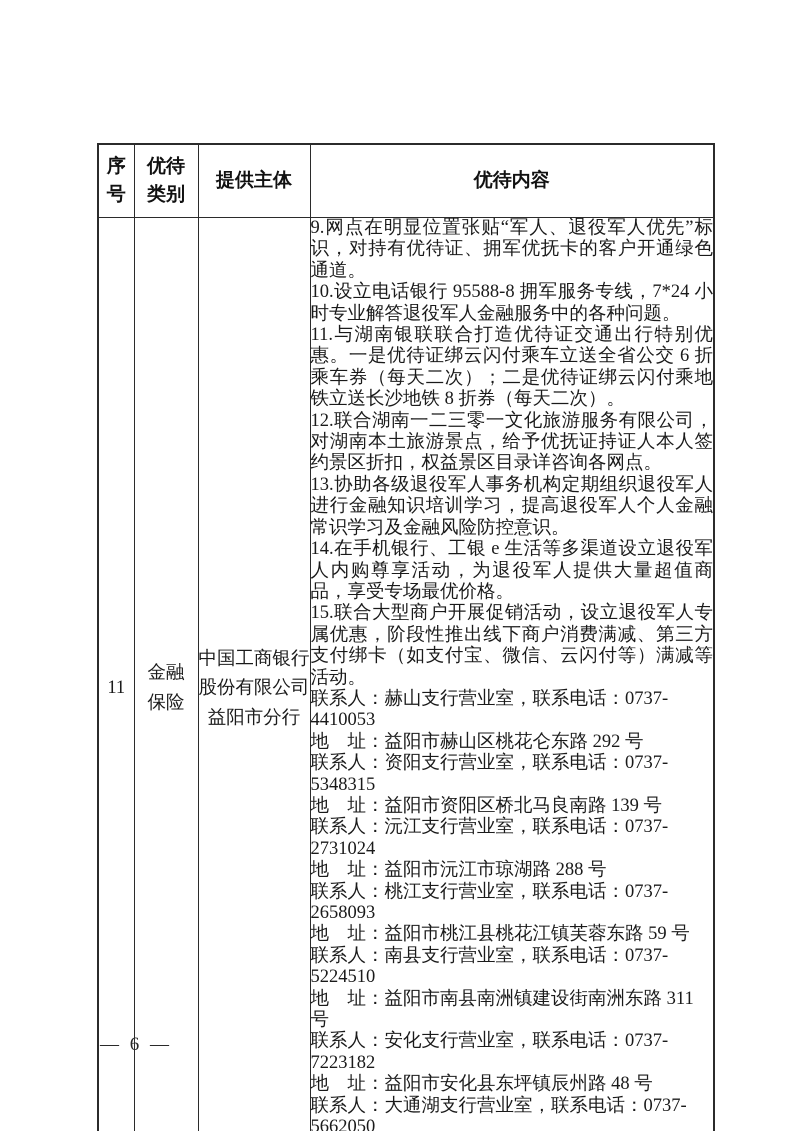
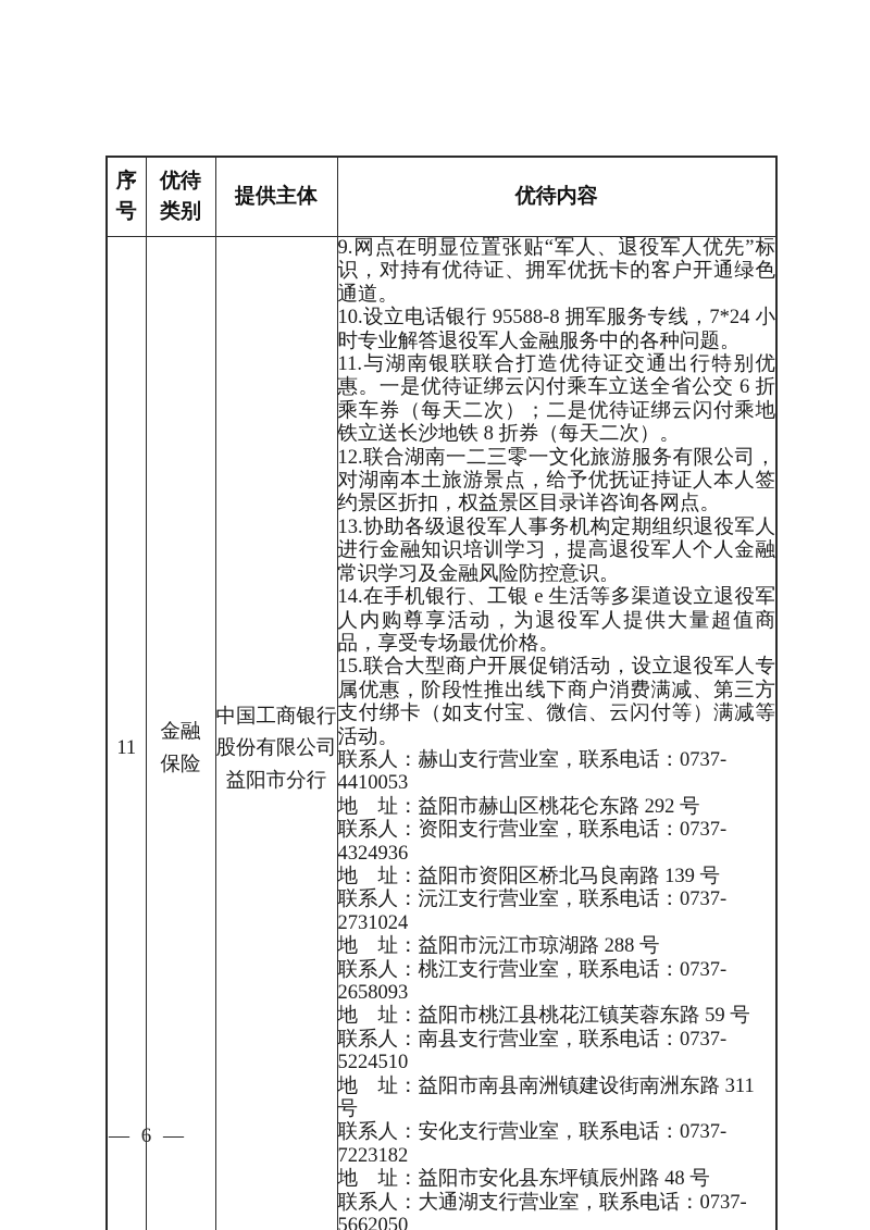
  序 号	优待 类别	提供主体	优待内容
- 11	金融 保险	中国工商银行 股份有限公司 益阳市分行	9.网点在明显位置张贴“军人、退役军人优先”标识，对持有优待证、拥军优抚卡的客户开通绿色通道。10.设立电话银行 95588-8 拥军服务专线，7*24 小时专业解答退役军人金融服务中的各种问题。11.与湖南银联联合打造优待证交通出行特别优惠。一是优待证绑云闪付乘车立送全省公交 6 折乘车券（每天二次）；二是优待证绑云闪付乘地铁立送长沙地铁 8 折券（每天二次）。12.联合湖南一二三零一文化旅游服务有限公司，对湖南本土旅游景点，给予优抚证持证人本人签约景区折扣，权益景区目录详咨询各网点。13.协助各级退役军人事务机构定期组织退役军人进行金融知识培训学习，提高退役军人个人金融常识学习及金融风险防控意识。14.在手机银行、工银 e 生活等多渠道设立退役军人内购尊享活动，为退役军人提供大量超值商品，享受专场最优价格。15.联合大型商户开展促销活动，设立退役军人专属优惠，阶段性推出线下商户消费满减、第三方支付绑卡（如支付宝、微信、云闪付等）满减等活动。联系人：赫山支行营业室，联系电话：0737-4410053地 址：益阳市赫山区桃花仑东路 292 号联系人：资阳支行营业室，联系电话：0737-5348315地 址：益阳市资阳区桥北马良南路 139 号联系人：沅江支行营业室，联系电话：0737-2731024地 址：益阳市沅江市琼湖路 288 号联系人：桃江支行营业室，联系电话：0737-2658093地 址：益阳市桃江县桃花江镇芙蓉东路 59 号联系人：南县支行营业室，联系电话：0737-5224510地 址：益阳市南县南洲镇建设街南洲东路 311 号联系人：安化支行营业室，联系电话：0737-7223182地 址：益阳市安化县东坪镇辰州路 48 号联系人：大通湖支行营业室，联系电话：0737-5662050
+ 11	金融 保险	中国工商银行 股份有限公司 益阳市分行	9.网点在明显位置张贴“军人、退役军人优先”标识，对持有优待证、拥军优抚卡的客户开通绿色通道。10.设立电话银行 95588-8 拥军服务专线，7*24 小时专业解答退役军人金融服务中的各种问题。11.与湖南银联联合打造优待证交通出行特别优惠。一是优待证绑云闪付乘车立送全省公交 6 折乘车券（每天二次）；二是优待证绑云闪付乘地铁立送长沙地铁 8 折券（每天二次）。12.联合湖南一二三零一文化旅游服务有限公司，对湖南本土旅游景点，给予优抚证持证人本人签约景区折扣，权益景区目录详咨询各网点。13.协助各级退役军人事务机构定期组织退役军人进行金融知识培训学习，提高退役军人个人金融常识学习及金融风险防控意识。14.在手机银行、工银 e 生活等多渠道设立退役军人内购尊享活动，为退役军人提供大量超值商品，享受专场最优价格。15.联合大型商户开展促销活动，设立退役军人专属优惠，阶段性推出线下商户消费满减、第三方支付绑卡（如支付宝、微信、云闪付等）满减等活动。联系人：赫山支行营业室，联系电话：0737-4410053地 址：益阳市赫山区桃花仑东路 292 号联系人：资阳支行营业室，联系电话：0737-4324936地 址：益阳市资阳区桥北马良南路 139 号联系人：沅江支行营业室，联系电话：0737-2731024地 址：益阳市沅江市琼湖路 288 号联系人：桃江支行营业室，联系电话：0737-2658093地 址：益阳市桃江县桃花江镇芙蓉东路 59 号联系人：南县支行营业室，联系电话：0737-5224510地 址：益阳市南县南洲镇建设街南洲东路 311 号联系人：安化支行营业室，联系电话：0737-7223182地 址：益阳市安化县东坪镇辰州路 48 号联系人：大通湖支行营业室，联系电话：0737-5662050
  — 6 —
